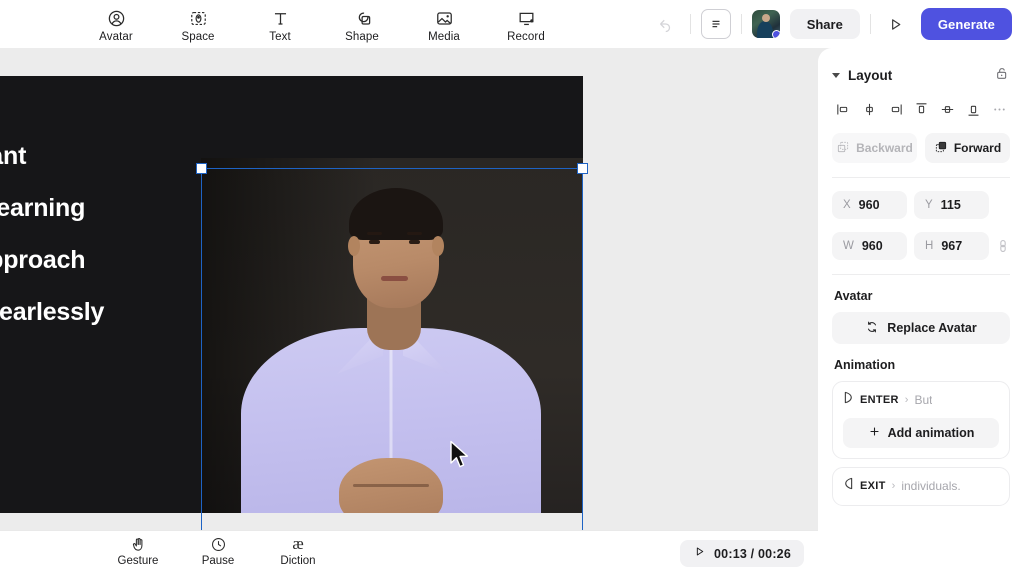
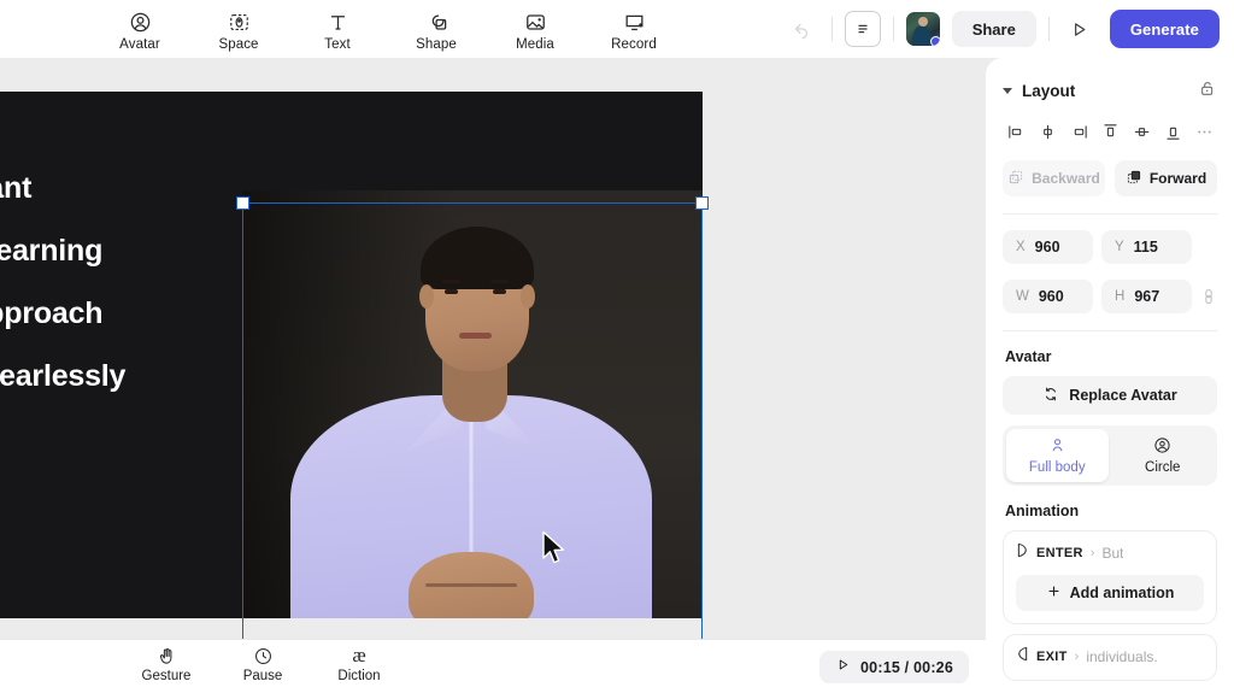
  Avatar
  Space
  Text
  Shape
  Media
  Record
  Share
  Generate
  earning
  earlessly
  Gesture
  Pause
  æ
  Diction
- 00:13 / 00:26
+ 00:15 / 00:26
  Layout
  Backward
  Forward
  X
  960
  Y
  115
  W
  960
  H
  967
  Avatar
  Replace Avatar
+ Full body
+ Circle
  Animation
  ENTER
  ›
  But
  Add animation
  EXIT
  ›
  individuals.
